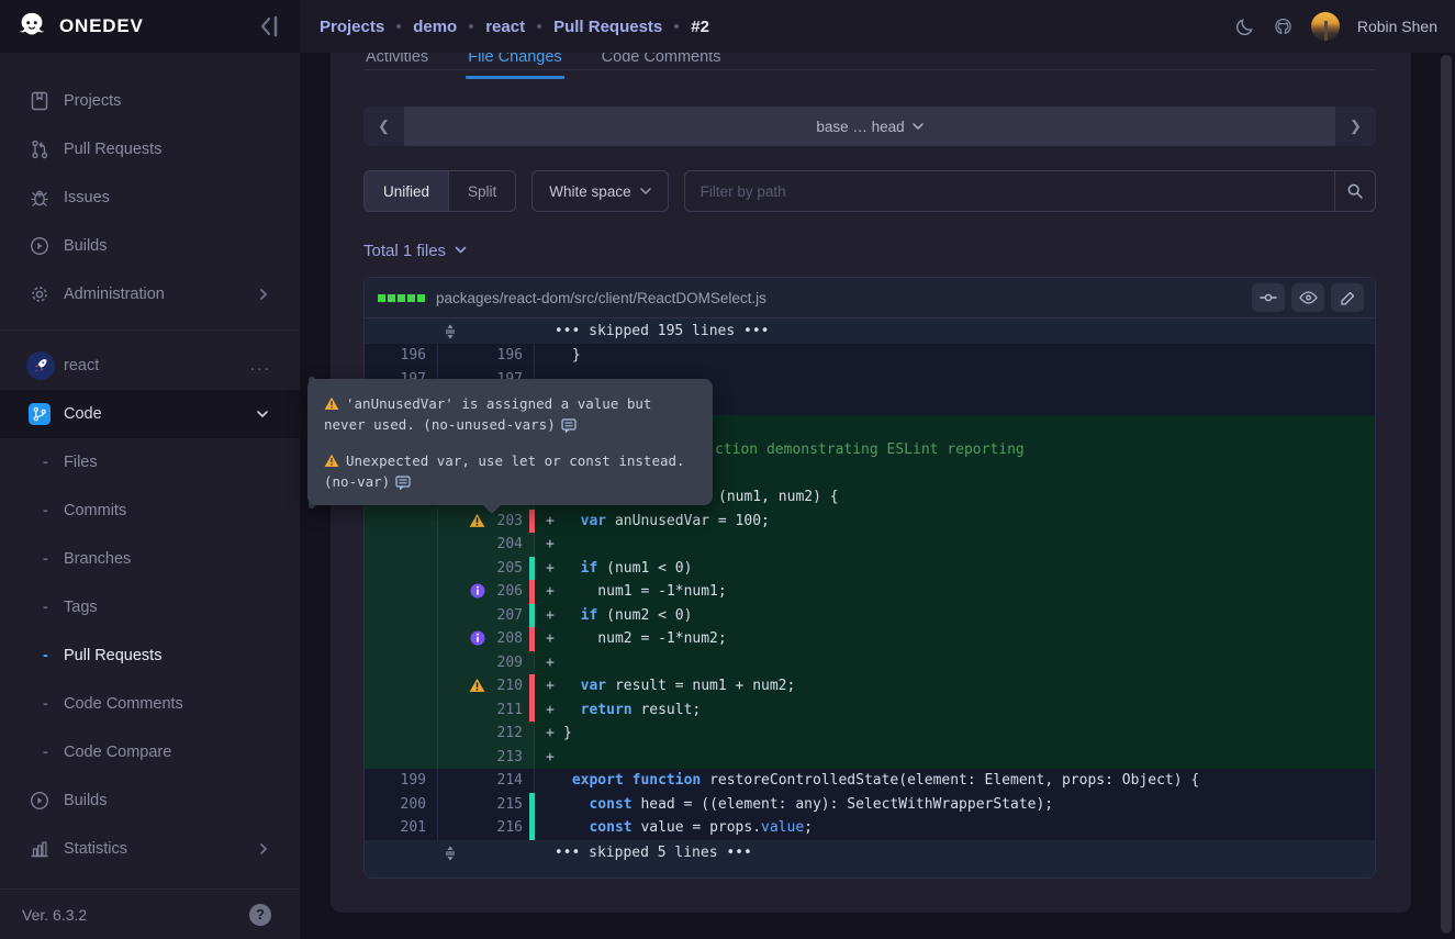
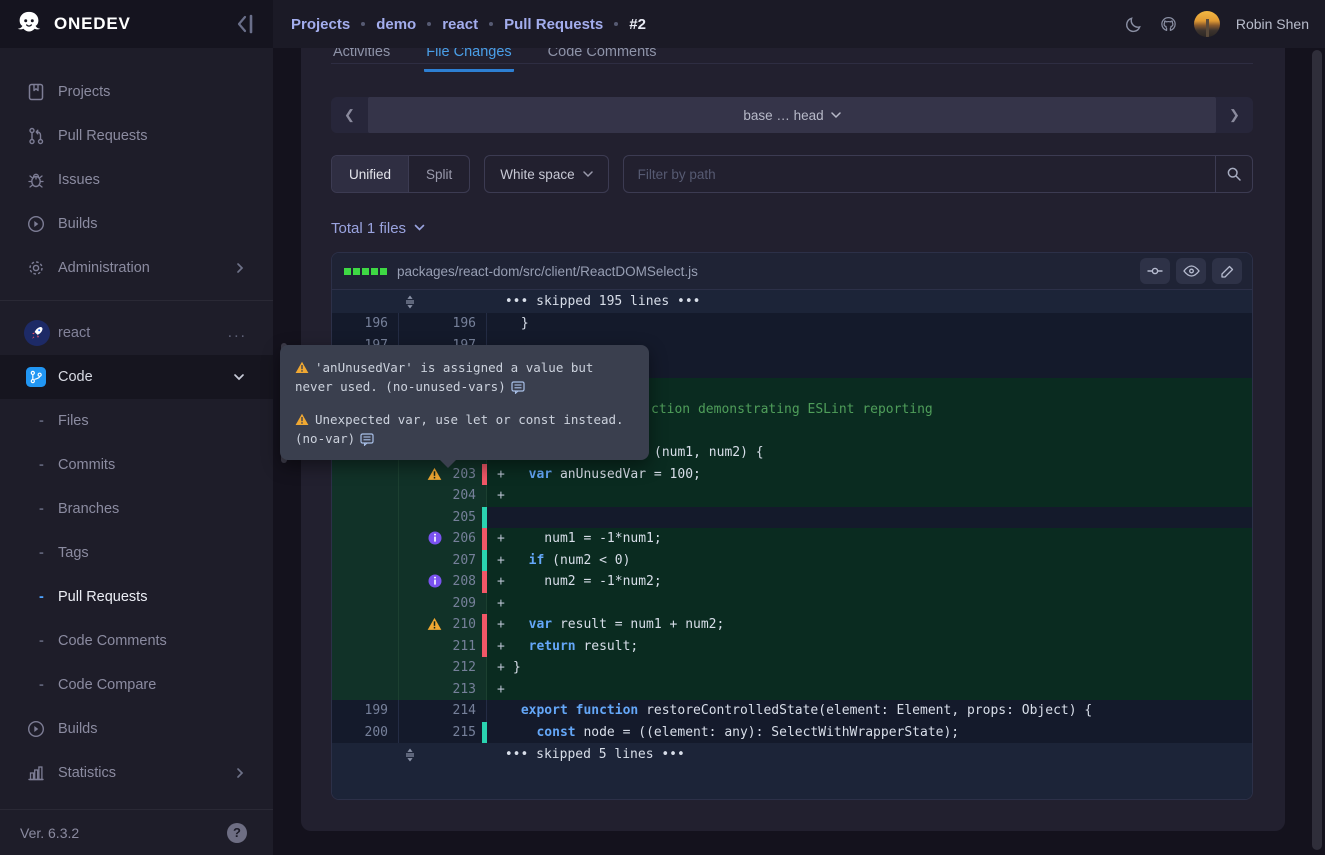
  ONEDEV
  Projects
  demo
  react
  Pull Requests
  #2
  Robin Shen
  Projects
  Pull Requests
  Issues
  Builds
  Administration
  react
  ...
  Code
  -
  Files
  -
  Commits
  -
  Branches
  -
  Tags
  -
  Pull Requests
  -
  Code Comments
  -
  Code Compare
  Builds
  Statistics
  Ver. 6.3.2
  ?
  Activities
  File Changes
  Code Comments
  ❮
  base … head
  ❯
  Unified
  Split
  White space
  Filter by path
  Total 1 files
  packages/react-dom/src/client/ReactDOMSelect.js
  ••• skipped 195 lines •••
  196
  196
  }
  ction demonstrating ESLint reporting
  (num1, num2) {
  203
  + var anUnusedVar = 100;
  204
  +
  205
- + if (num1 < 0)
  206
  + num1 = -1*num1;
  207
  + if (num2 < 0)
  208
  + num2 = -1*num2;
  209
  +
  210
  + var result = num1 + num2;
  211
  + return result;
  212
  + }
  213
  +
  199
  214
  export function restoreControlledState(element: Element, props: Object) {
  200
  215
- const head = ((element: any): SelectWithWrapperState);
+ const node = ((element: any): SelectWithWrapperState);
- 201
- 216
- const value = props.value;
  ••• skipped 5 lines •••
  'anUnusedVar' is assigned a value but never used. (no-unused-vars)
  Unexpected var, use let or const instead. (no-var)
